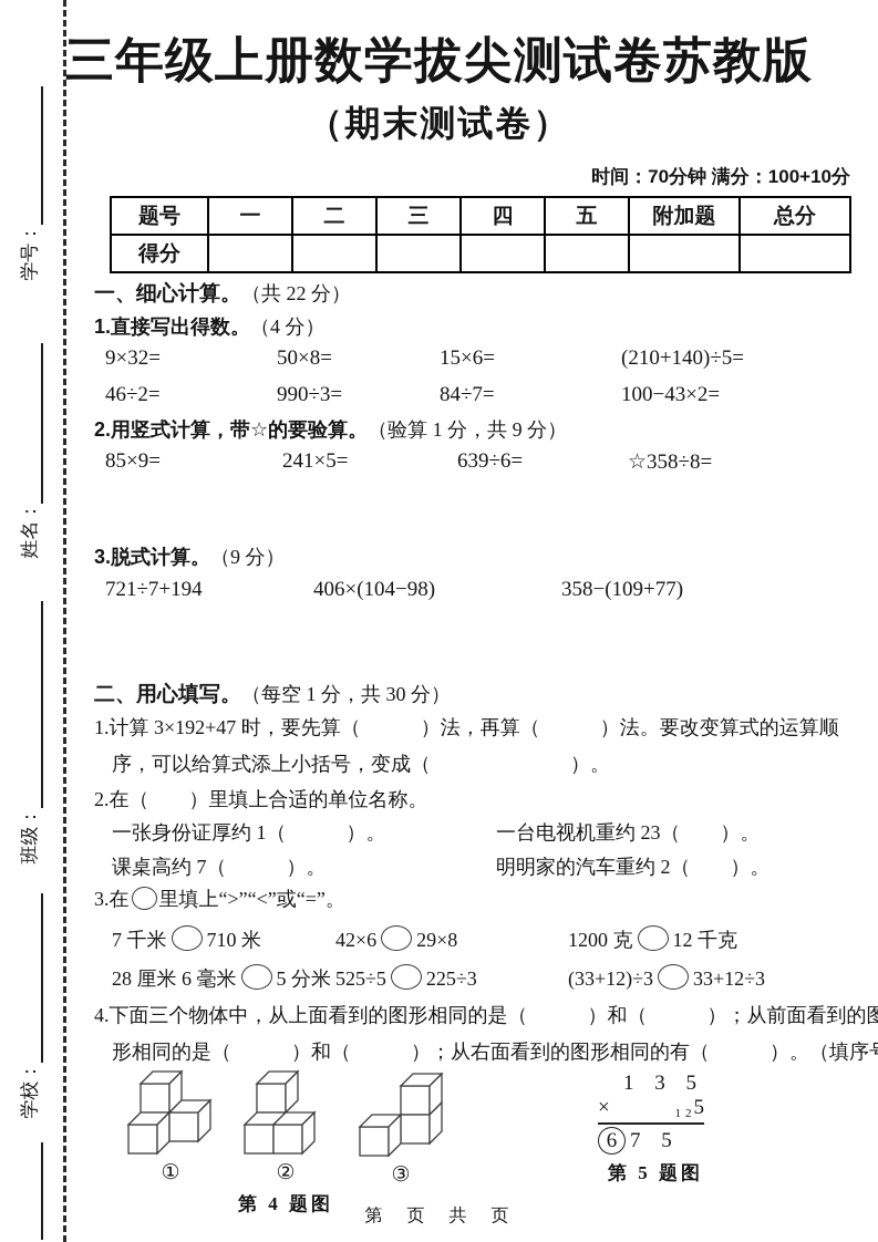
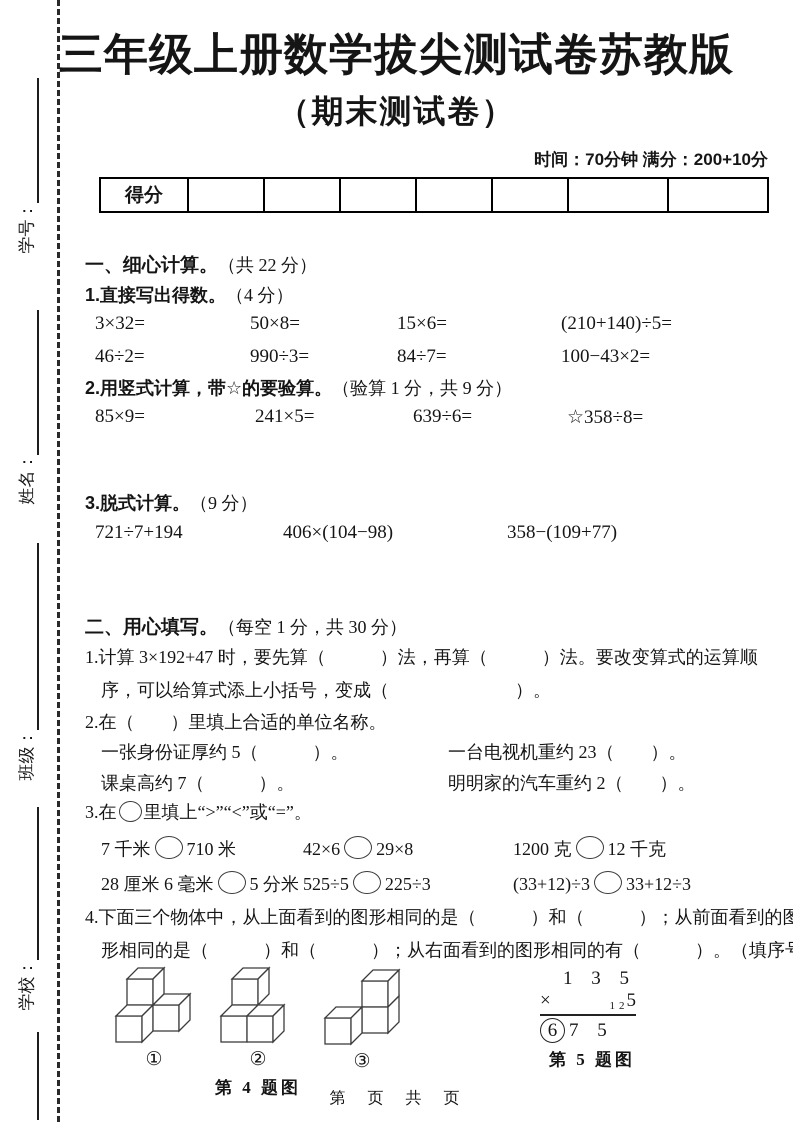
  三年级上册数学拔尖测试卷苏教版
  （期末测试卷）
- 时间：70分钟 满分：100+10分
+ 时间：70分钟 满分：200+10分
- 题号	一	二	三	四	五	附加题	总分
  得分
  一、细心计算。（共 22 分）
  1.直接写出得数。（4 分）
- 9×32=
+ 3×32=
  50×8=
  15×6=
  (210+140)÷5=
  46÷2=
  990÷3=
  84÷7=
  100−43×2=
  2.用竖式计算，带☆的要验算。（验算 1 分，共 9 分）
  85×9=
  241×5=
  639÷6=
  ☆358÷8=
  3.脱式计算。（9 分）
  721÷7+194
  406×(104−98)
  358−(109+77)
  二、用心填写。（每空 1 分，共 30 分）
  1.计算 3×192+47 时，要先算（ ）法，再算（ ）法。要改变算式的运算顺
  序，可以给算式添上小括号，变成（ ）。
  2.在（ ）里填上合适的单位名称。
- 一张身份证厚约 1（ ）。
+ 一张身份证厚约 5（ ）。
  一台电视机重约 23（ ）。
  课桌高约 7（ ）。
  明明家的汽车重约 2（ ）。
  3.在 里填上“>”“<”或“=”。
  7 千米 710 米
  42×6 29×8
  1200 克 12 千克
  28 厘米 6 毫米 5 分米
  525÷5 225÷3
  (33+12)÷3 33+12÷3
  4.下面三个物体中，从上面看到的图形相同的是（ ）和（ ）；从前面看到的图
  形相同的是（ ）和（ ）；从右面看到的图形相同的有（ ）。（填序
  ①
  ②
  ③
  第 4 题图
  1 3 5
  ×
  1
  2
  5
  6
  7 5
  第 5 题图
  第 页 共 页
